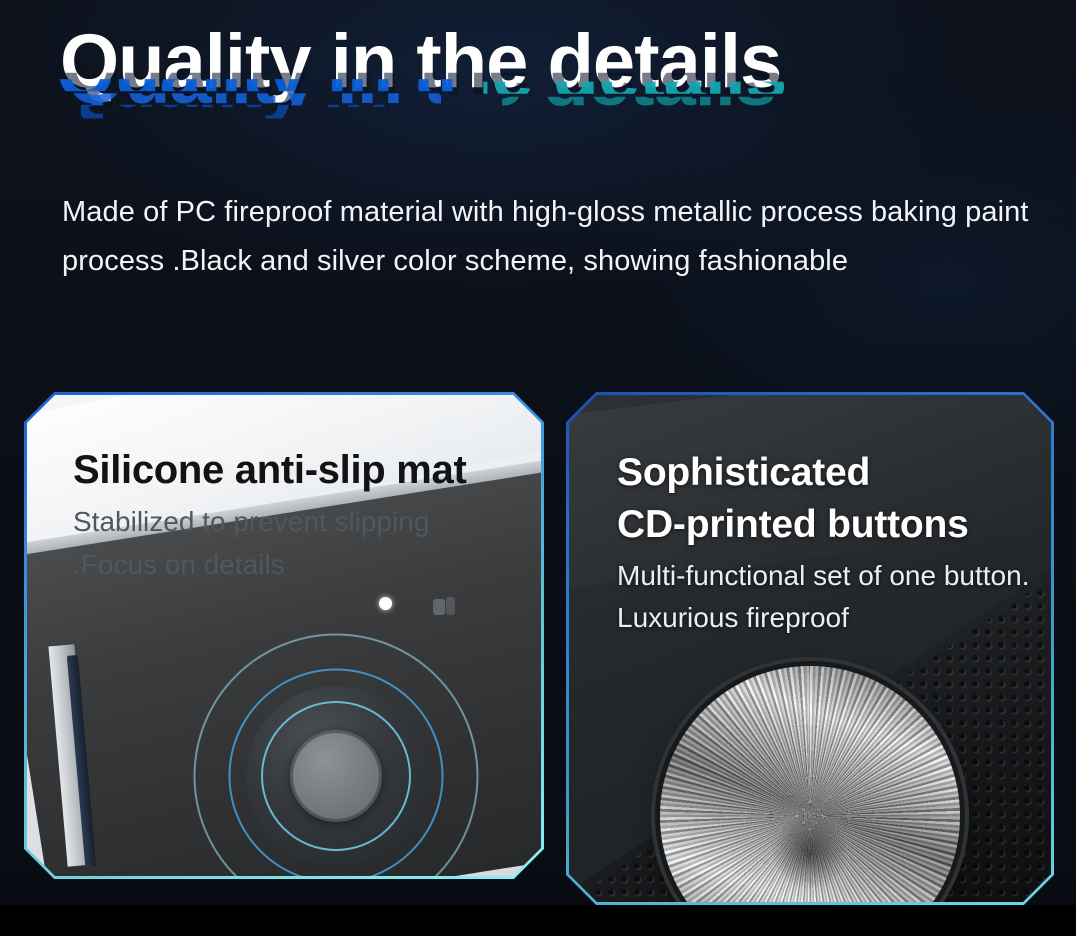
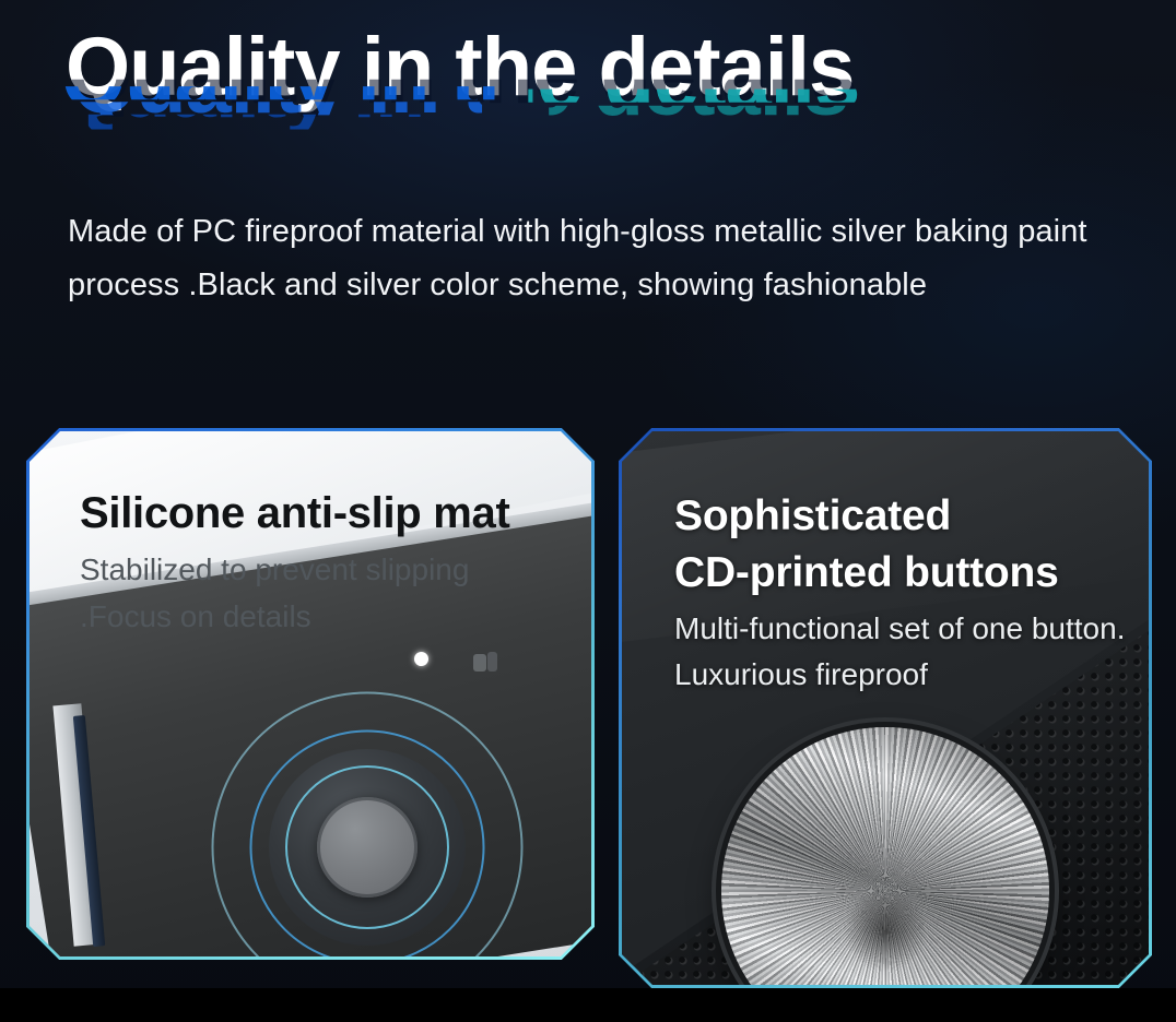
  Quality in the details
- Made of PC fireproof material with high-gloss metallic process baking paint process .Black and silver color scheme, showing fashionable
+ Made of PC fireproof material with high-gloss metallic silver baking paint process .Black and silver color scheme, showing fashionable
  Silicone anti-slip mat
  Stabilized to prevent slipping .Focus on details
  Sophisticated
  CD-printed buttons
  Multi-functional set of one button. Luxurious fireproof
